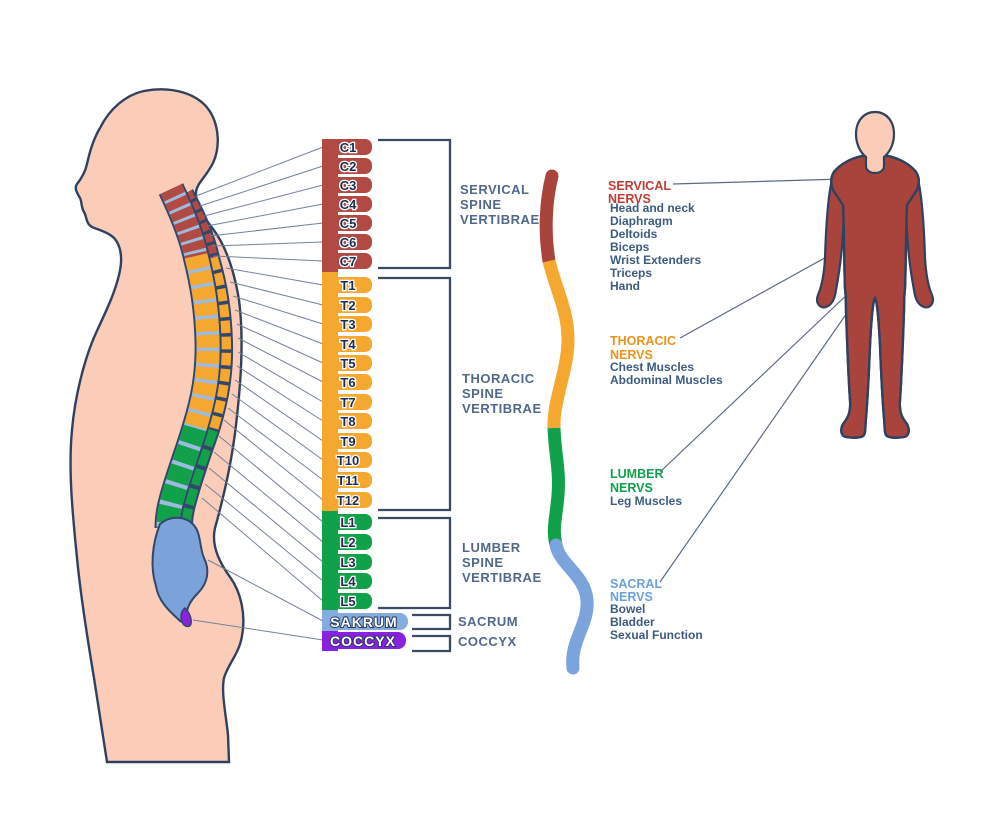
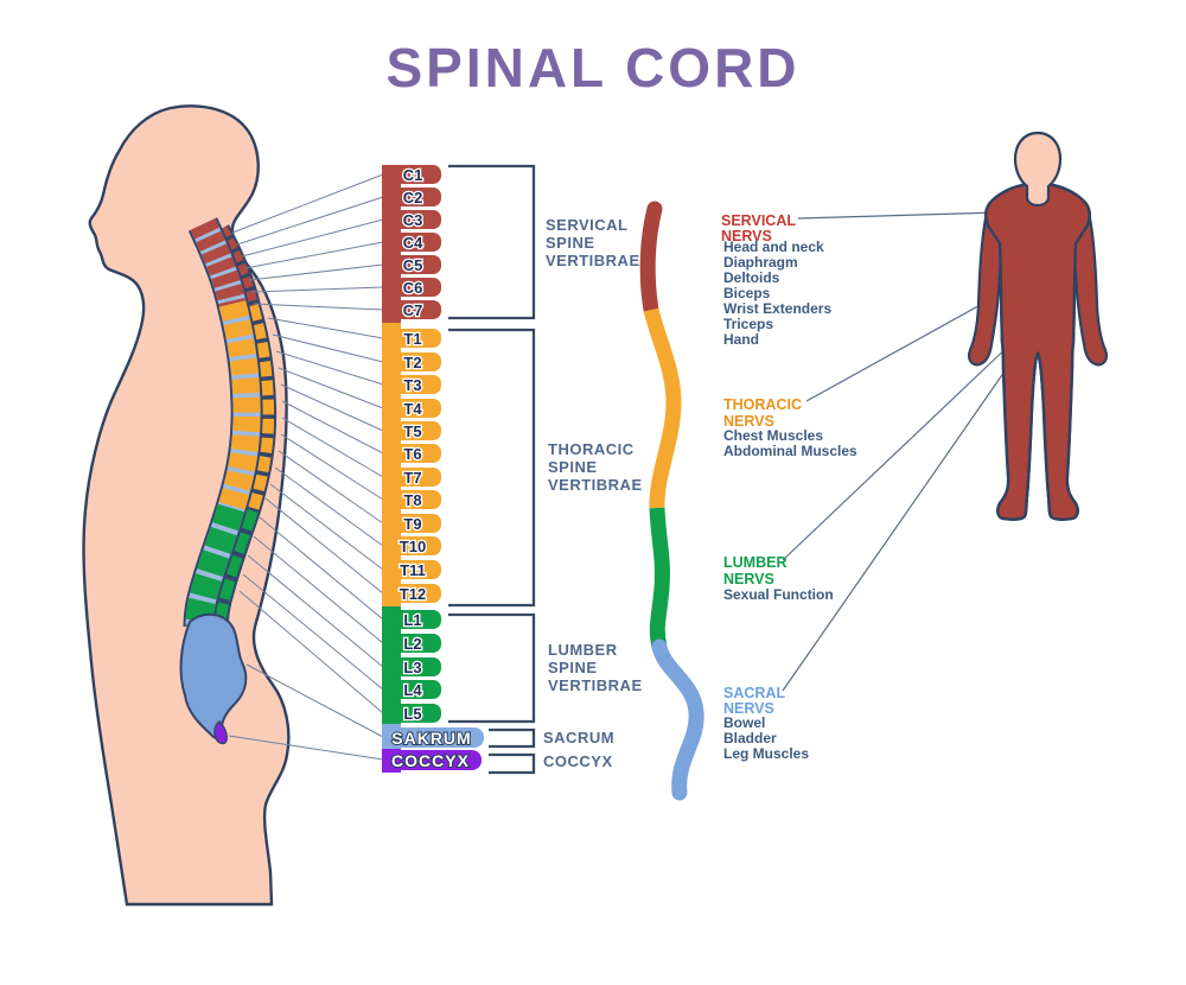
+ SPINAL CORD
  C1
  C2
  C3
  C4
  C5
  C6
  C7
  T1
  T2
  T3
  T4
  T5
  T6
  T7
  T8
  T9
  T10
  T11
  T12
  L1
  L2
  L3
  L4
  L5
  SAKRUM
  COCCYX
  SERVICAL
  SPINE
  VERTIBRAE
  THORACIC
  SPINE
  VERTIBRAE
  LUMBER
  SPINE
  VERTIBRAE
  SACRUM
  COCCYX
  SERVICAL
  NERVS
  Head and neck
  Diaphragm
  Deltoids
  Biceps
  Wrist Extenders
  Triceps
  Hand
  THORACIC
  NERVS
  Chest Muscles
  Abdominal Muscles
  LUMBER
  NERVS
- Leg Muscles
+ Sexual Function
  SACRAL
  NERVS
  Bowel
  Bladder
- Sexual Function
+ Leg Muscles
